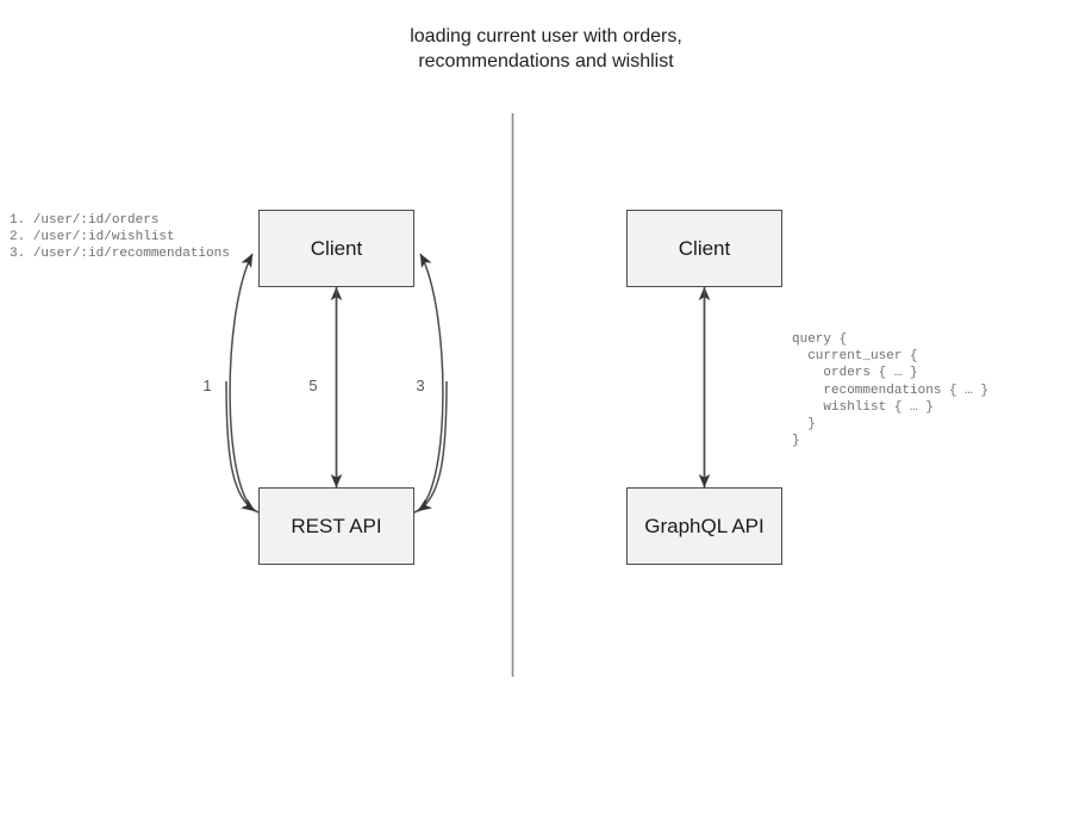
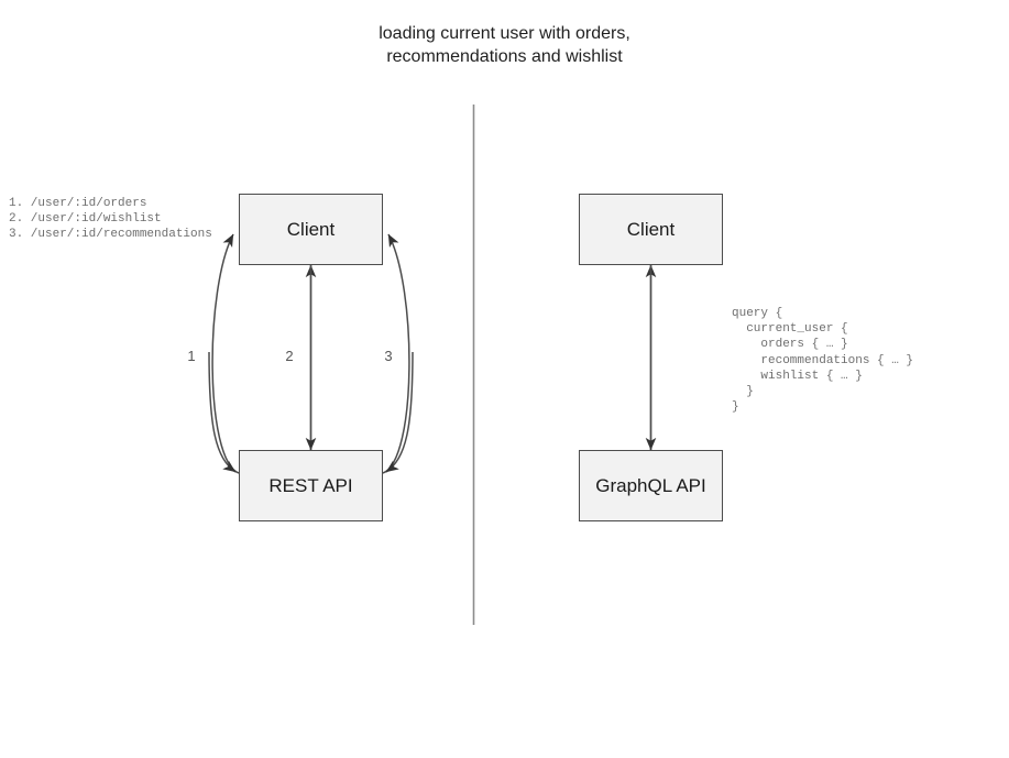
  loading current user with orders,
  recommendations and wishlist
  Client
  REST API
  Client
  GraphQL API
  1
- 5
+ 2
  3
  1. /user/:id/orders
  2. /user/:id/wishlist
  3. /user/:id/recommendations
  query {
  current_user {
  orders { … }
  recommendations { … }
  wishlist { … }
  }
  }
